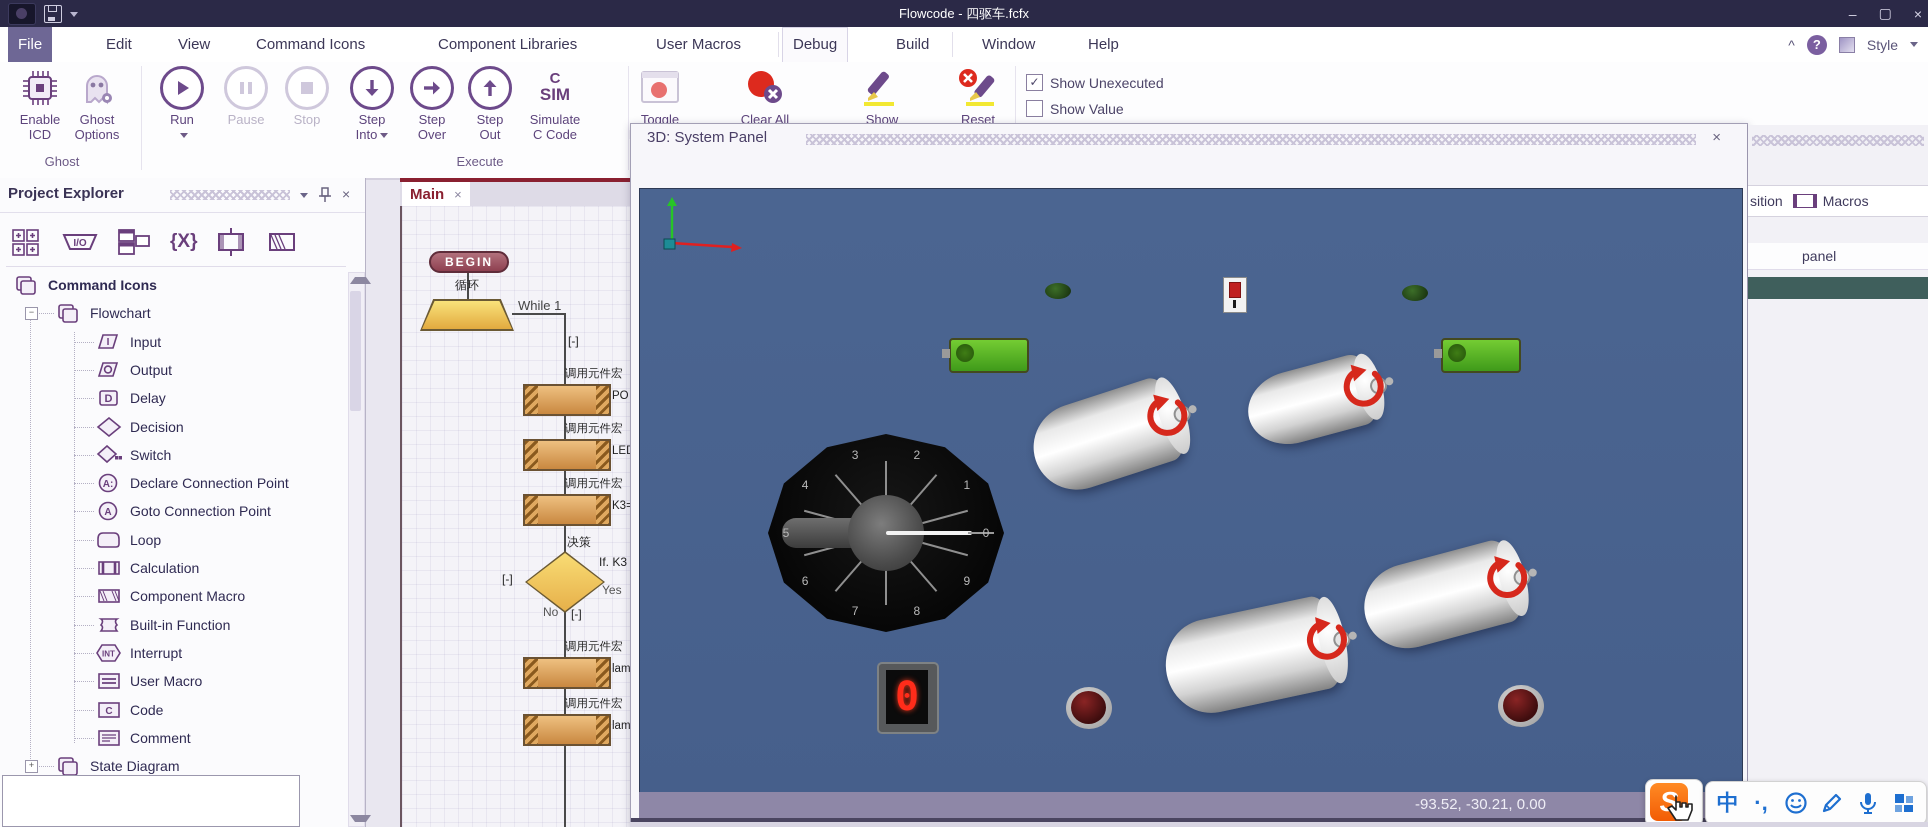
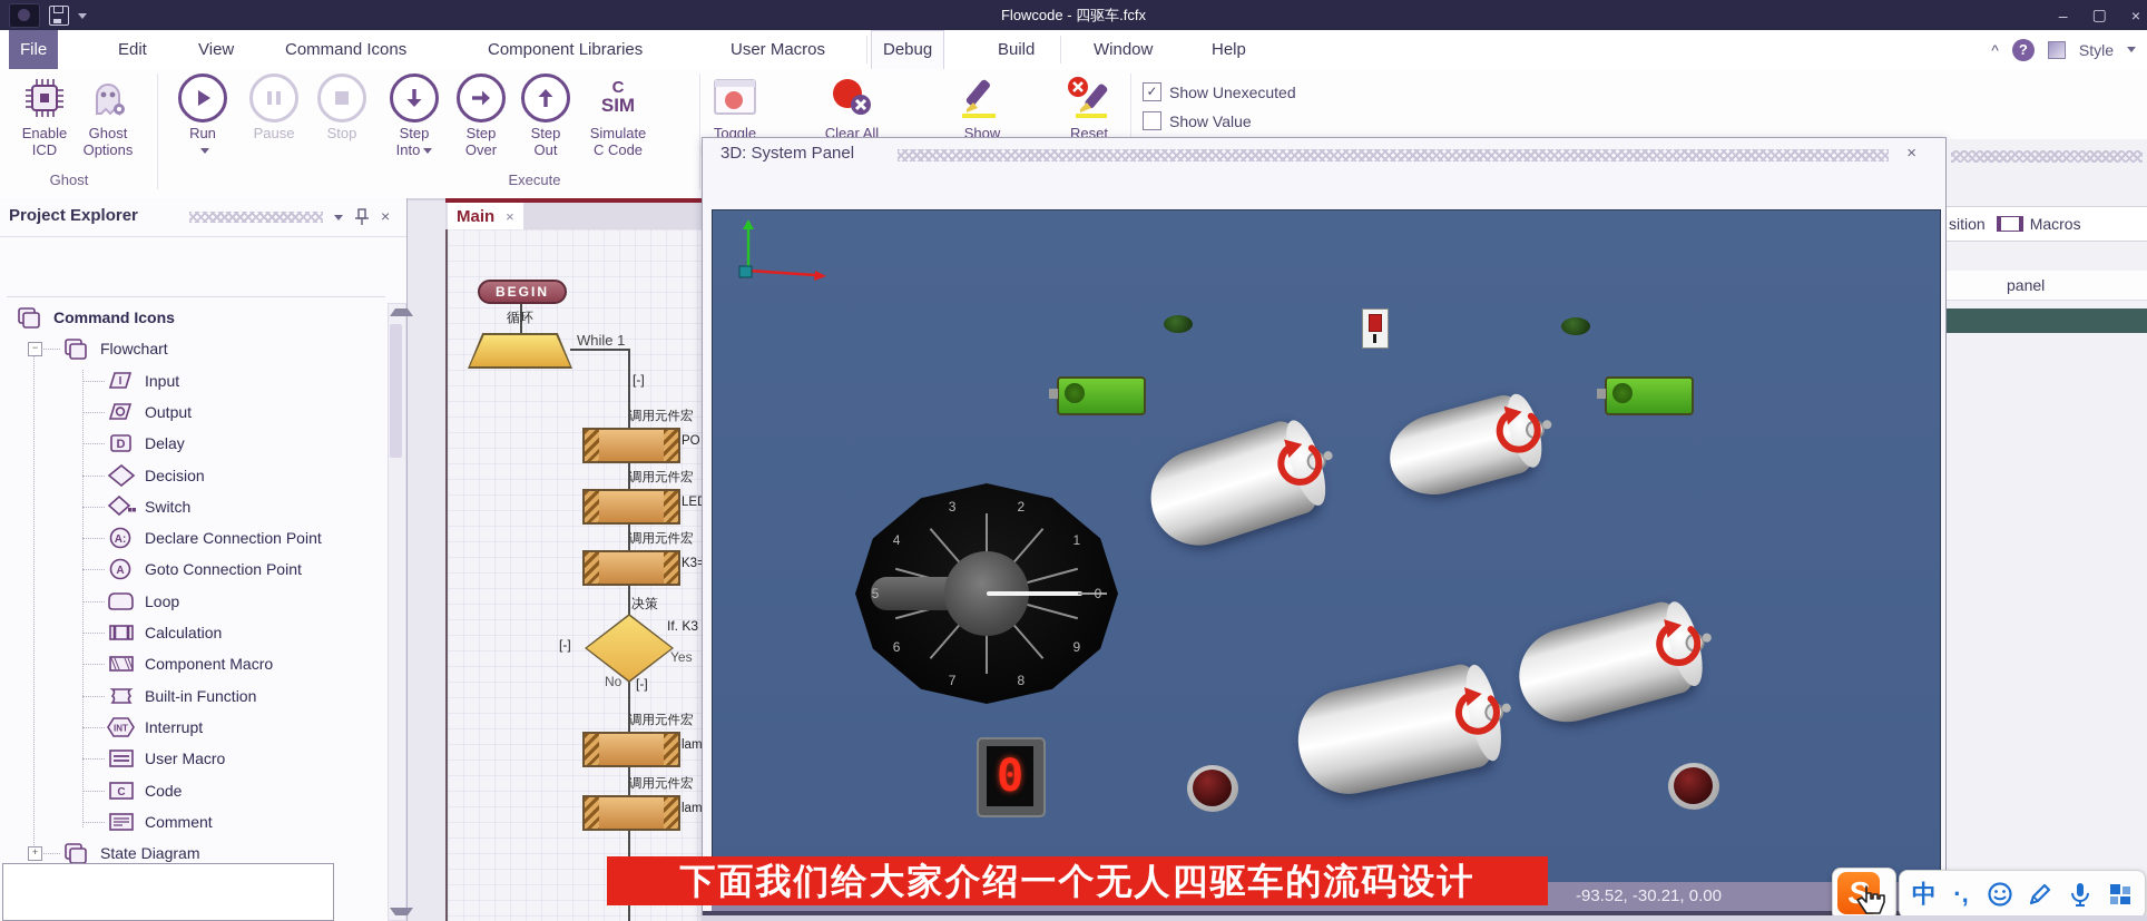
  Flowcode - 四驱车.fcfx
  –
  ▢
  ×
  File
  Edit
  View
  Command Icons
  Component Libraries
  User Macros
  Debug
  Build
  Window
  Help
  ^
  ?
  Style
  Enable
  ICD
  Ghost
  Options
  Run
  Pause
  Stop
  Step
  Into
  Step
  Over
  Step
  Out
  C
  SIM
  Simulate
  C Code
  Toggle
  Clear All
  Show
  Reset
  Ghost
  Execute
  ✓
  Show Unexecuted
  Show Value
  Project Explorer
  ×
- I/O
- {X}
  Command Icons
  −
  Flowchart
  I
  Input
  Output
  D
  Delay
  Decision
  Switch
  A:
  Declare Connection Point
  A
  Goto Connection Point
  Loop
  Calculation
  Component Macro
  Built-in Function
  INT
  Interrupt
  User Macro
  C
  Code
  Comment
  +
  State Diagram
  Main
  ×
  BEGIN
  循环
  While 1
  [-]
  调用元件宏
  PO
  调用元件宏
  调用元件宏
  决策
  If. K3
  [-]
  Yes
  No
  [-]
  调用元件宏
  lam
  调用元件宏
  lam
  3D: System Panel
  ×
  0
  1
  2
  3
  4
  5
  6
  7
  8
  9
  0
  -93.52, -30.21, 0.00
  sition
  Macros
  panel
+ 下面我们给大家介绍一个无人四驱车的流码设计
  S
  中
  ·,
